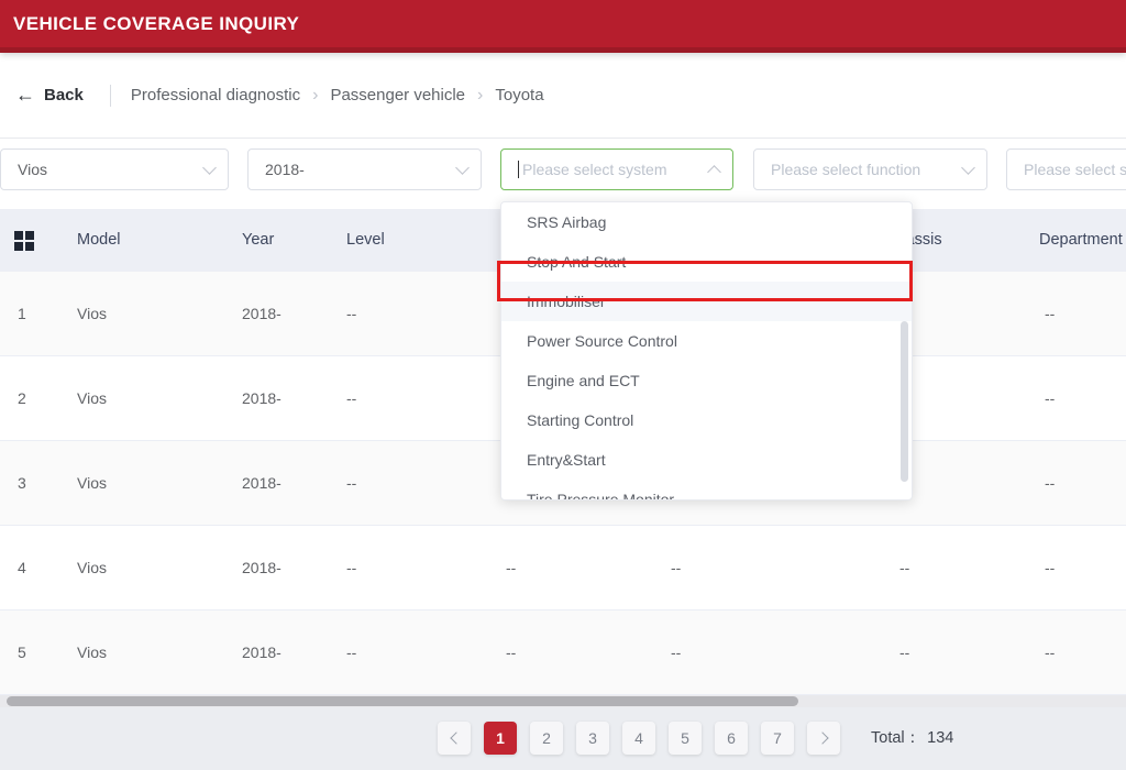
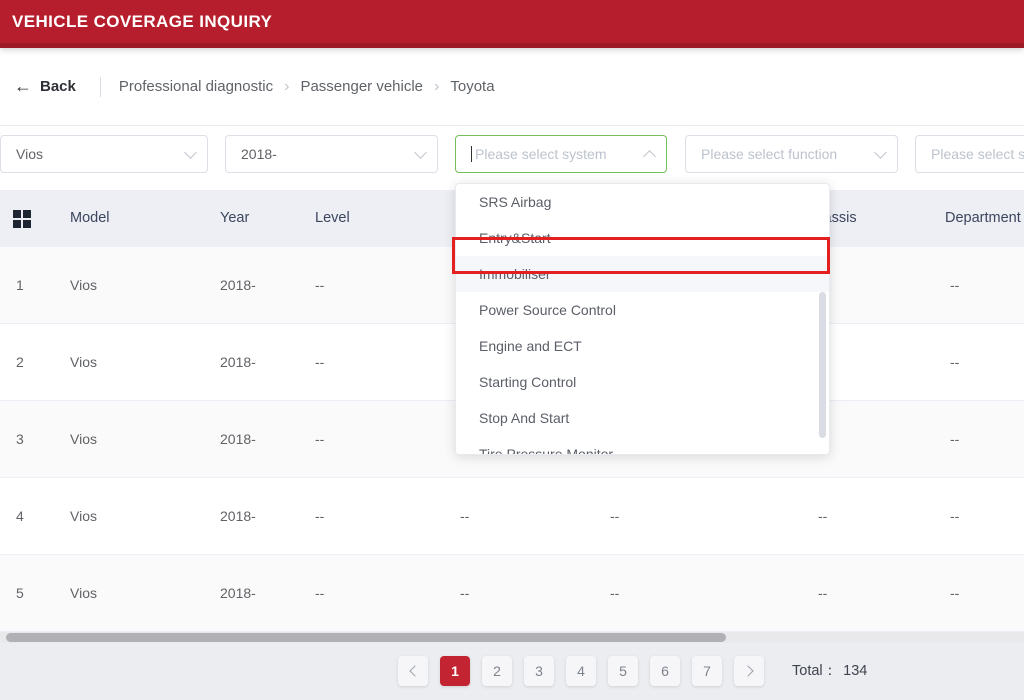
  VEHICLE COVERAGE INQUIRY
  ←
  Back
  Professional diagnostic
  ›
  Passenger vehicle
  ›
  Toyota
  Vios
  2018-
  Please select system
  Please select function
  Please select s
  Model
  Year
  Level
  Department
  1
  Vios
  2018-
  --
  --
  2
  Vios
  2018-
  --
  --
  3
  Vios
  2018-
  --
  --
  4
  Vios
  2018-
  --
  --
  --
  --
  --
  5
  Vios
  2018-
  --
  --
  --
  --
  --
  1
  2
  3
  4
  5
  6
  7
  Total：
  134
  SRS Airbag
- Stop And Start
+ Entry&Start
  Immobiliser
  Power Source Control
  Engine and ECT
  Starting Control
- Entry&Start
+ Stop And Start
  Tire Pressure Monitor
